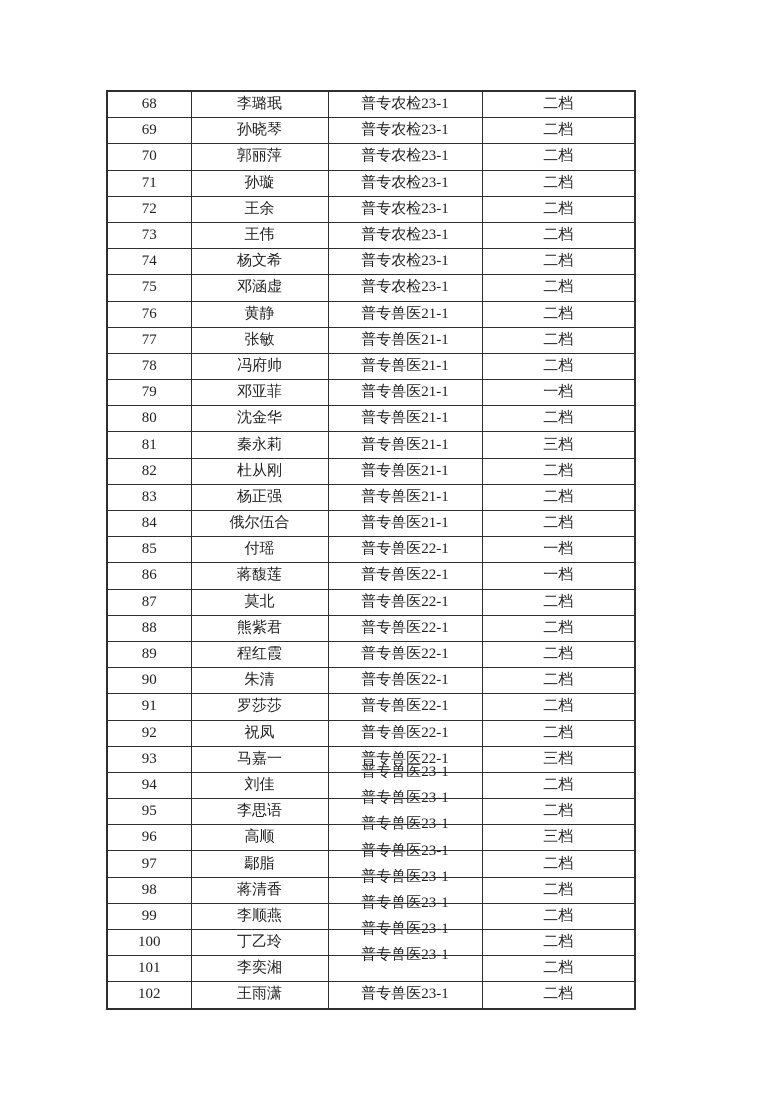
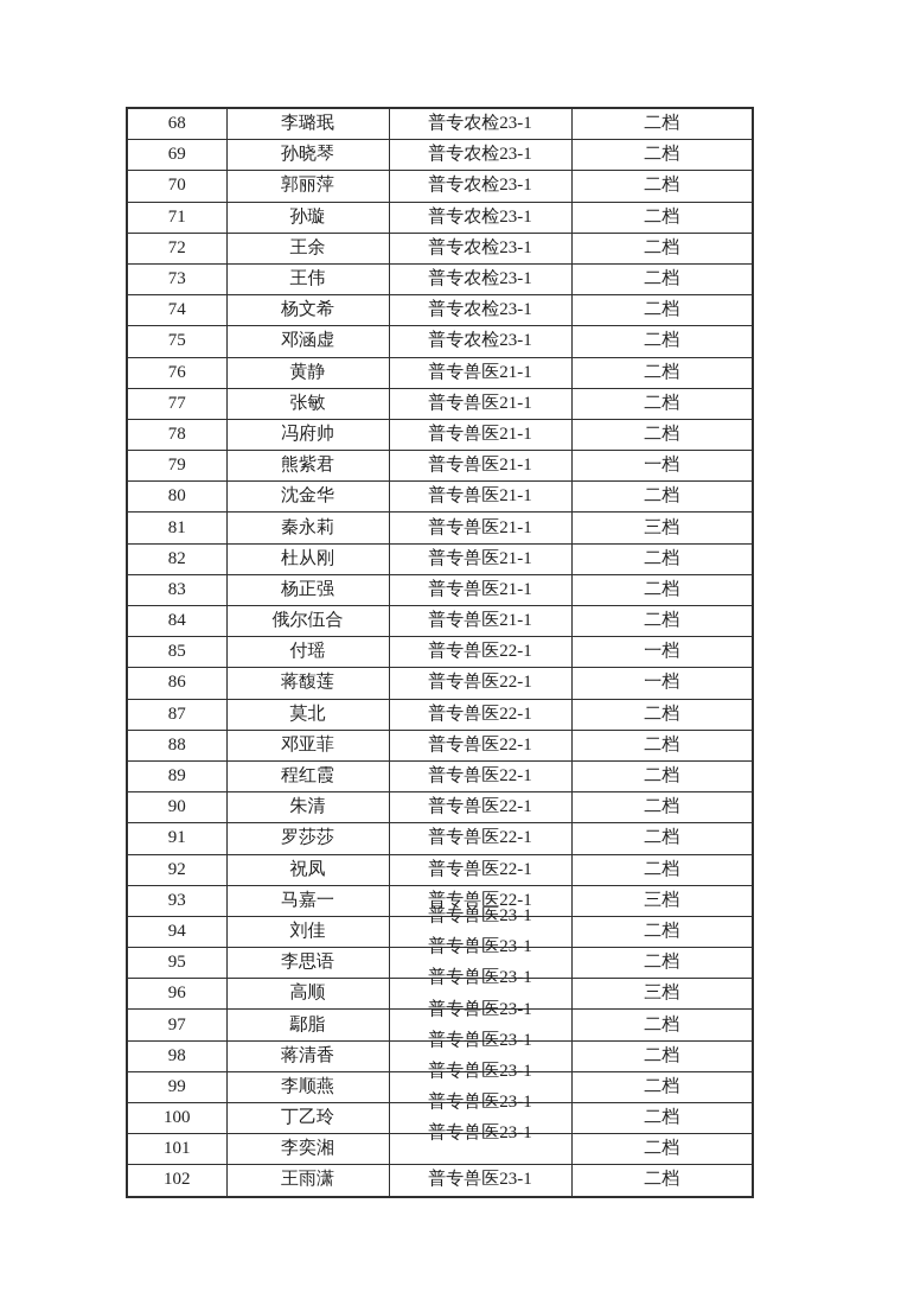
  68	李璐珉	普专农检23-1	二档
  69	孙晓琴	普专农检23-1	二档
  70	郭丽萍	普专农检23-1	二档
  71	孙璇	普专农检23-1	二档
  72	王余	普专农检23-1	二档
  73	王伟	普专农检23-1	二档
  74	杨文希	普专农检23-1	二档
  75	邓涵虚	普专农检23-1	二档
  76	黄静	普专兽医21-1	二档
  77	张敏	普专兽医21-1	二档
  78	冯府帅	普专兽医21-1	二档
- 79	邓亚菲	普专兽医21-1	一档
+ 79	熊紫君	普专兽医21-1	一档
  80	沈金华	普专兽医21-1	二档
  81	秦永莉	普专兽医21-1	三档
  82	杜从刚	普专兽医21-1	二档
  83	杨正强	普专兽医21-1	二档
  84	俄尔伍合	普专兽医21-1	二档
  85	付瑶	普专兽医22-1	一档
  86	蒋馥莲	普专兽医22-1	一档
  87	莫北	普专兽医22-1	二档
- 88	熊紫君	普专兽医22-1	二档
+ 88	邓亚菲	普专兽医22-1	二档
  89	程红霞	普专兽医22-1	二档
  90	朱清	普专兽医22-1	二档
  91	罗莎莎	普专兽医22-1	二档
  92	祝凤	普专兽医22-1	二档
  93	马嘉一	普专兽医22-1	三档
  94	刘佳	普专兽医23-1	二档
  95	李思语	普专兽医23-1	二档
  96	高顺	普专兽医23-1	三档
  97	鄢脂	普专兽医23-1	二档
  98	蒋清香	普专兽医23-1	二档
  99	李顺燕	普专兽医23-1	二档
  100	丁乙玲	普专兽医23-1	二档
  101	李奕湘	普专兽医23-1	二档
  102	王雨潇	普专兽医23-1	二档
